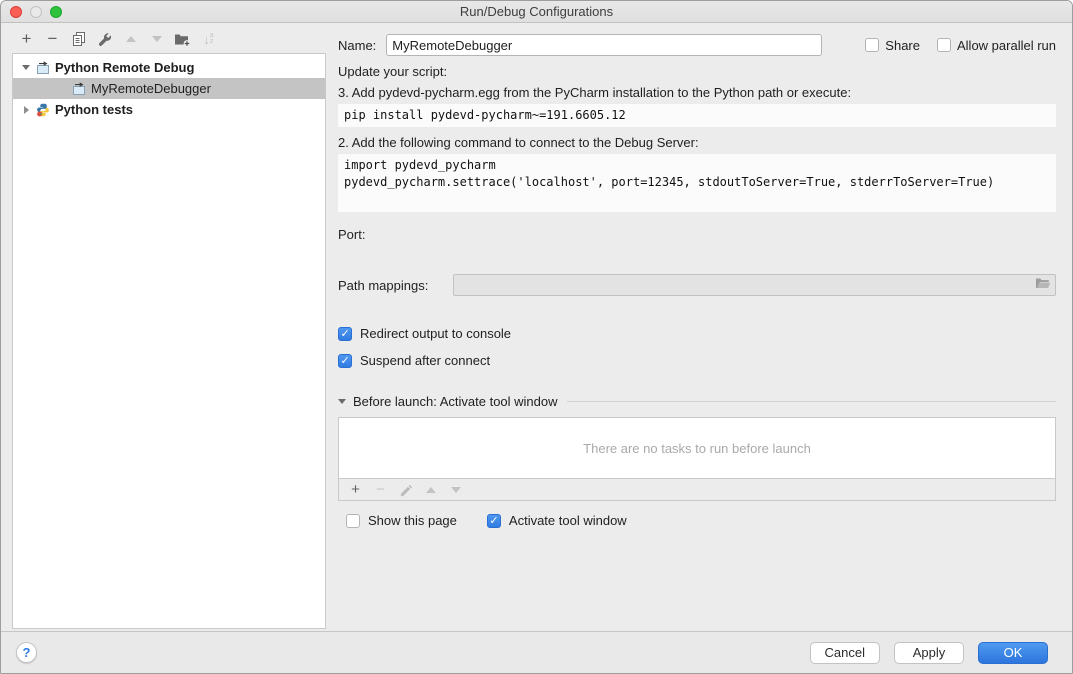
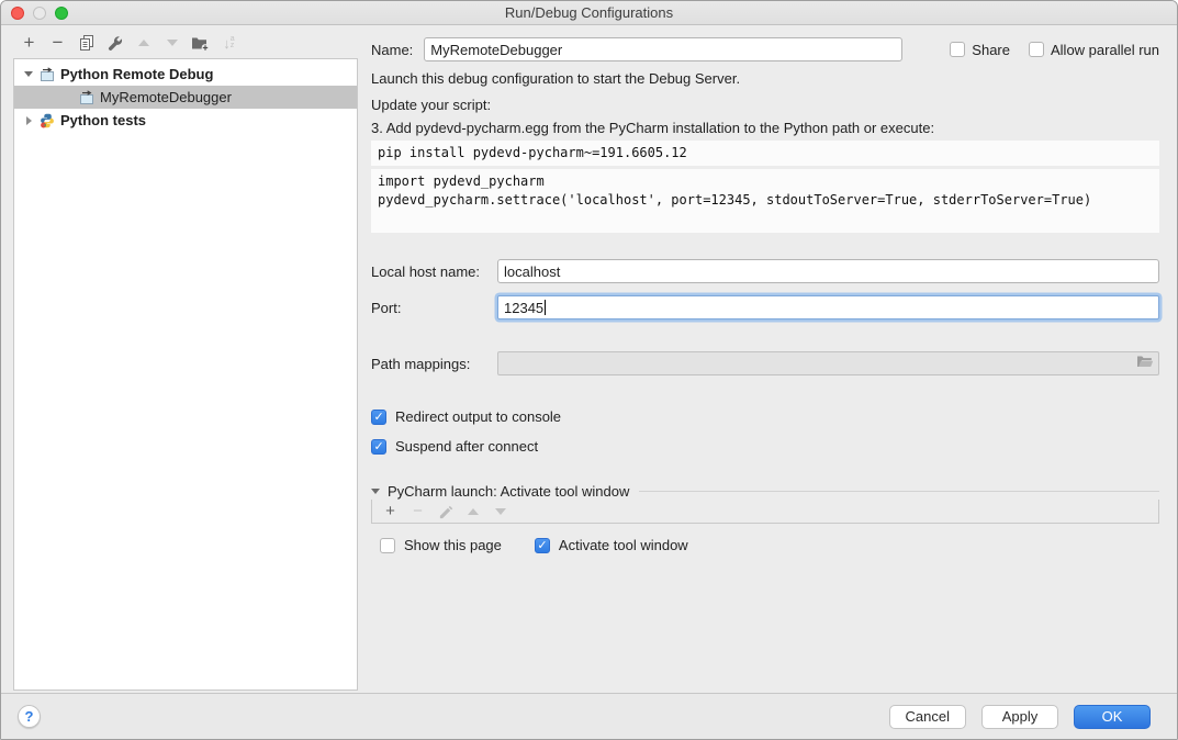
  Run/Debug Configurations
  +
  −
  ↓
  Python Remote Debug
  MyRemoteDebugger
  Python tests
  Name:
  MyRemoteDebugger
  Share
  Allow parallel run
+ Launch this debug configuration to start the Debug Server.
  Update your script:
  3. Add pydevd-pycharm.egg from the PyCharm installation to the Python path or execute:
  pip install pydevd-pycharm~=191.6605.12
- 2. Add the following command to connect to the Debug Server:
  import pydevd_pycharm
  pydevd_pycharm.settrace('localhost', port=12345, stdoutToServer=True, stderrToServer=True)
+ Local host name:
+ localhost
  Port:
+ 12345
  Path mappings:
  Redirect output to console
  Suspend after connect
- Before launch: Activate tool window
+ PyCharm launch: Activate tool window
- There are no tasks to run before launch
  +
  Show this page
  Activate tool window
  ?
  Cancel
  Apply
  OK
